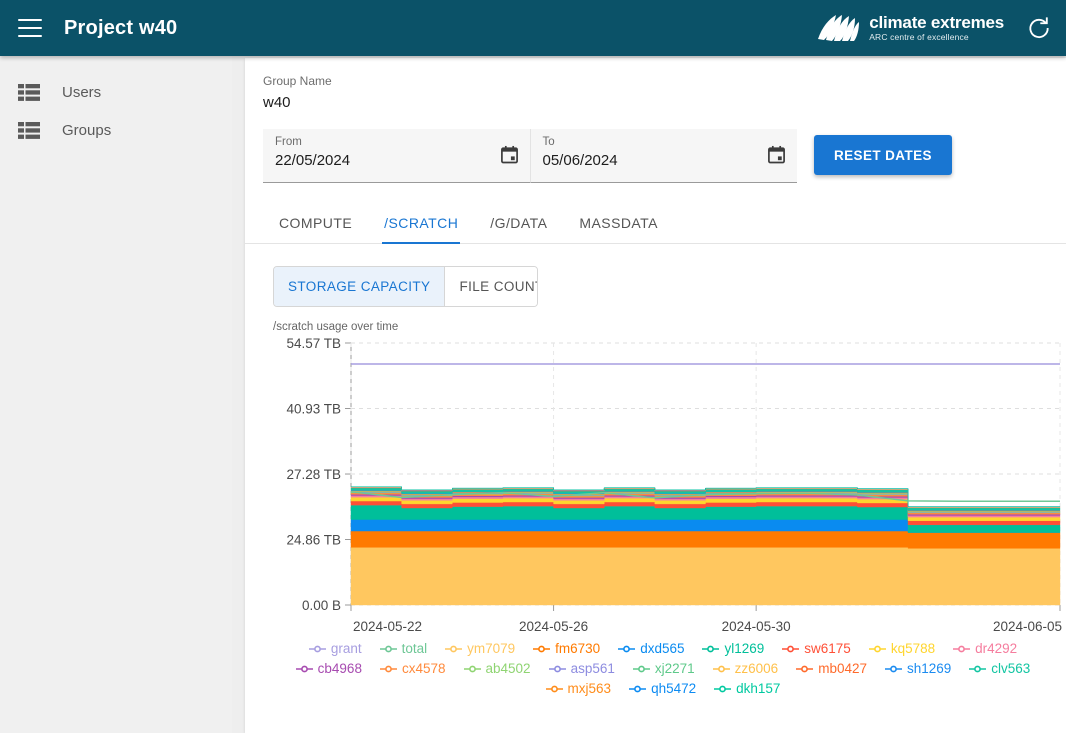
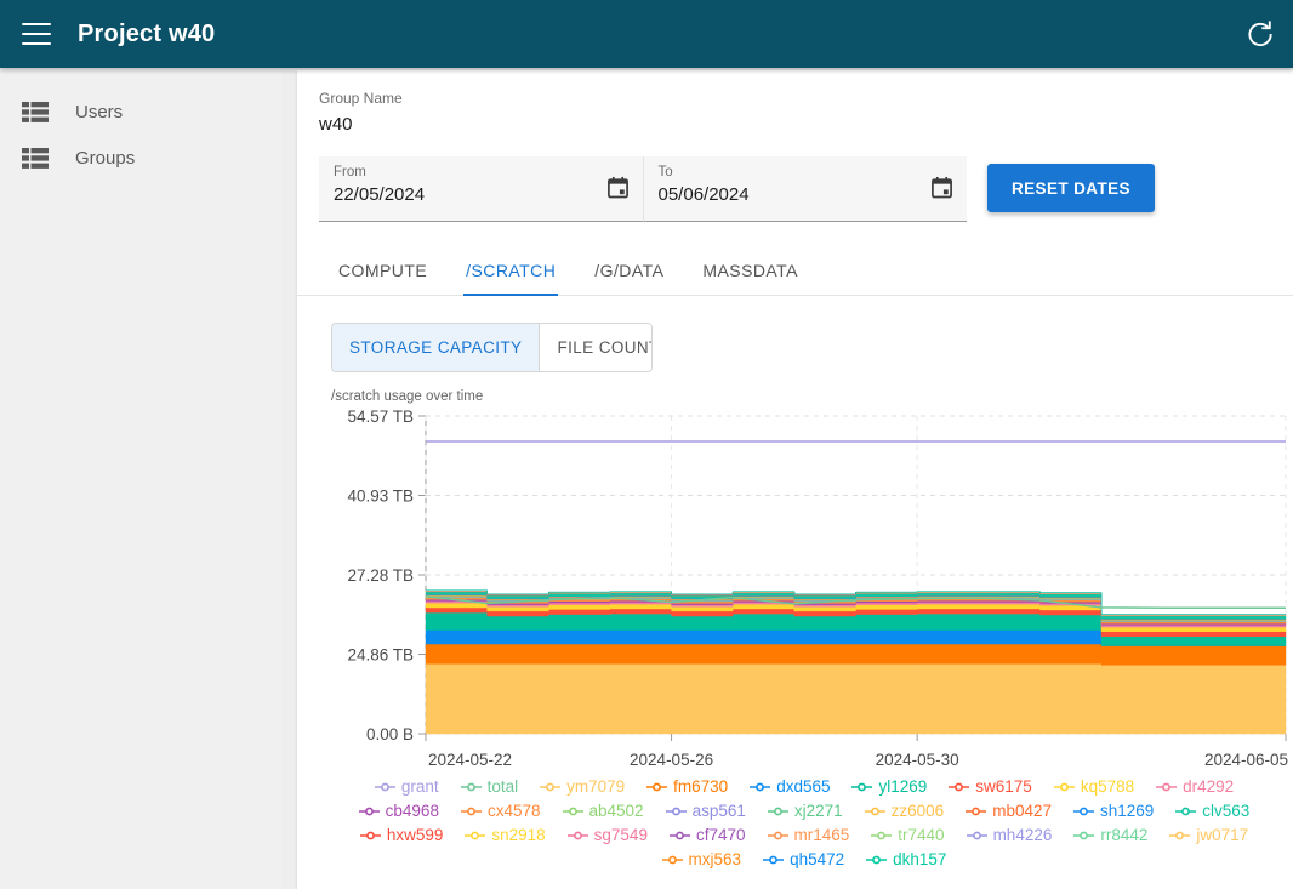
  Project w40
- climate extremes
- ARC centre of excellence
  Users
  Groups
  Group Name
  w40
  From
  22/05/2024
  To
  05/06/2024
  RESET DATES
  COMPUTE
  /SCRATCH
  /G/DATA
  MASSDATA
  STORAGE CAPACITY
  FILE COUN
  /scratch usage over time
  0.00 B
  24.86 TB
  27.28 TB
  40.93 TB
  54.57 TB
  2024-05-22
  2024-05-26
  2024-05-30
  2024-06-05
  grant
  total
  ym7079
  fm6730
  dxd565
  yl1269
  sw6175
  kq5788
  dr4292
  cb4968
  cx4578
  ab4502
  asp561
  xj2271
  zz6006
  mb0427
  sh1269
  clv563
+ hxw599
+ sn2918
+ sg7549
+ cf7470
+ mr1465
+ tr7440
+ mh4226
+ rr8442
+ jw0717
  mxj563
  qh5472
  dkh157
